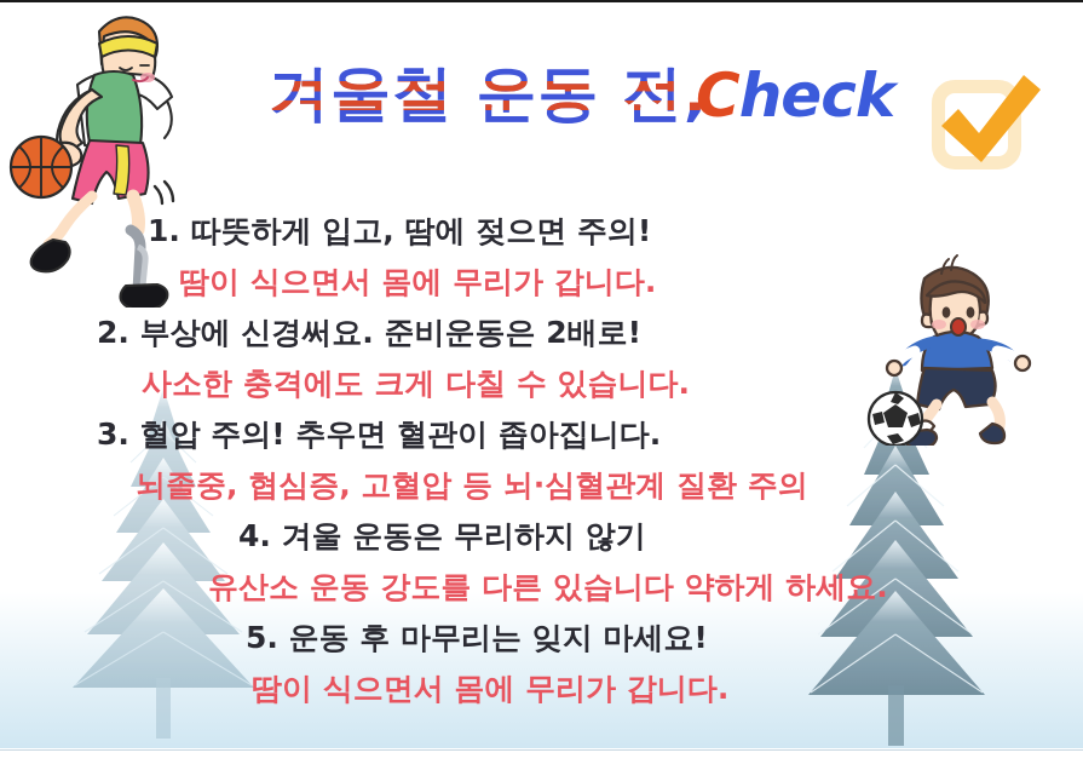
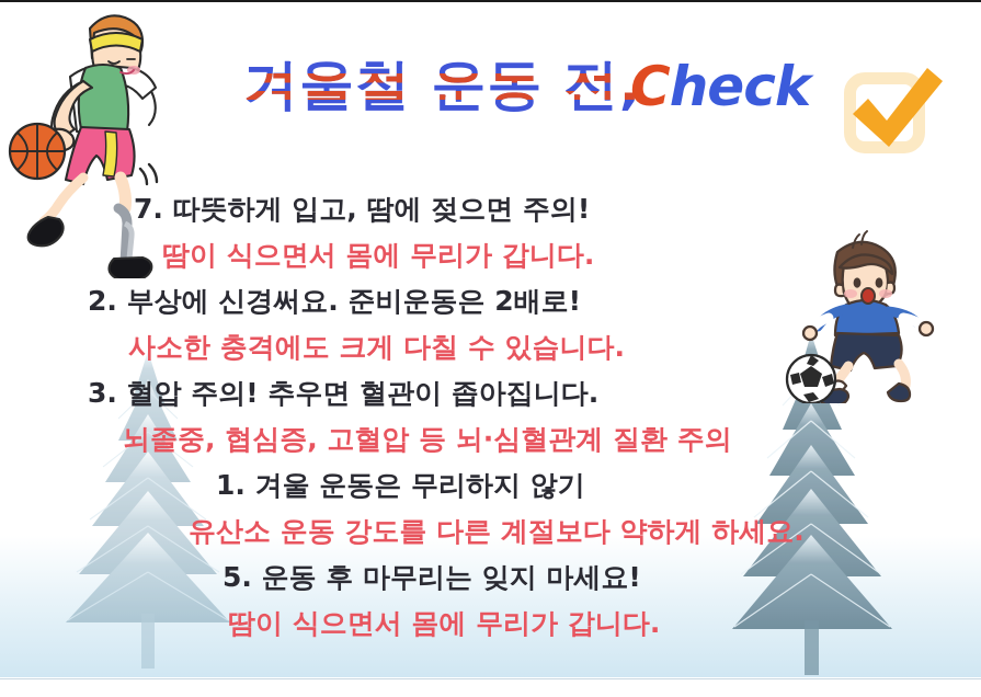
  겨울철 운동 전,
  Check
- 1. 따뜻하게 입고, 땀에 젖으면 주의!
+ 7. 따뜻하게 입고, 땀에 젖으면 주의!
  땀이 식으면서 몸에 무리가 갑니다.
  2. 부상에 신경써요. 준비운동은 2배로!
  사소한 충격에도 크게 다칠 수 있습니다.
  3. 혈압 주의! 추우면 혈관이 좁아집니다.
  뇌졸중, 협심증, 고혈압 등 뇌·심혈관계 질환 주의
- 4. 겨울 운동은 무리하지 않기
+ 1. 겨울 운동은 무리하지 않기
- 유산소 운동 강도를 다른 있습니다 약하게 하세요.
+ 유산소 운동 강도를 다른 계절보다 약하게 하세요.
  5. 운동 후 마무리는 잊지 마세요!
  땀이 식으면서 몸에 무리가 갑니다.
